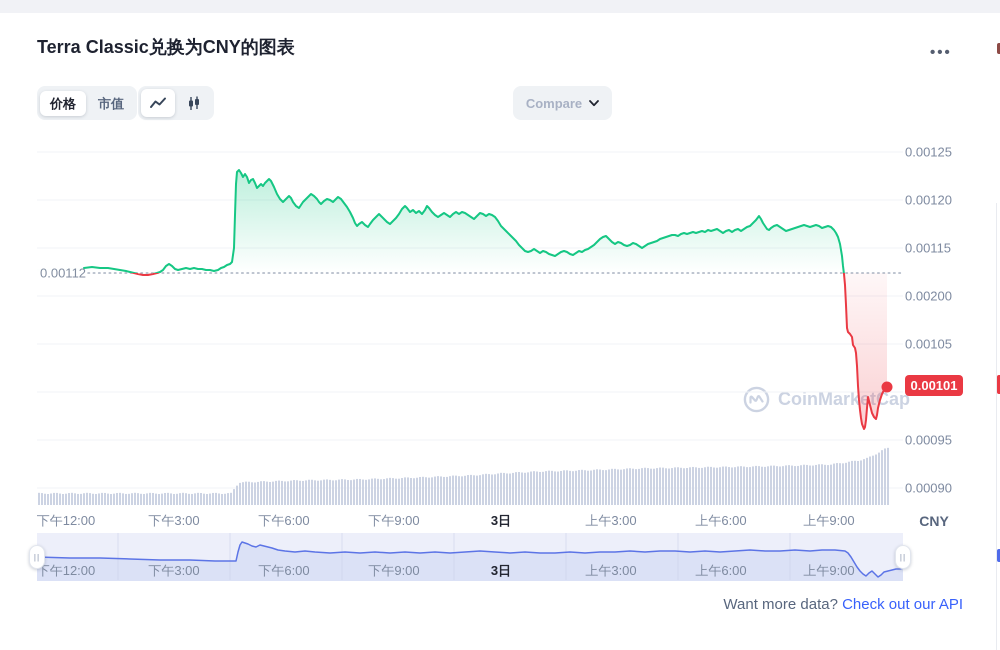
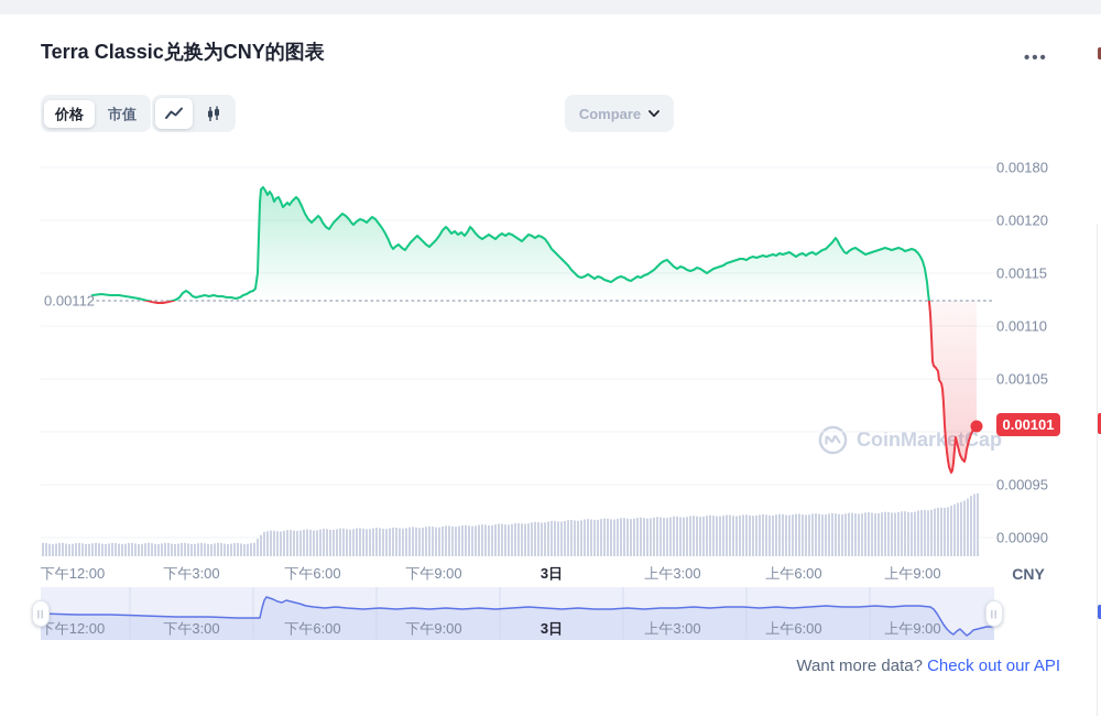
  Terra Classic兑换为CNY的图表
  •••
  价格
  市值
  Compare
  CoinMarkCap
  0.00112
  0.00101
  CNY
  ||
  ||
  Want more data? Check out our API
- 0.00125
+ 0.00180
  0.00120
  0.00115
- 0.00200
+ 0.00110
  0.00105
  0.00095
  0.00090
  下午12:00
  下午3:00
  下午6:00
  下午9:00
  3日
  上午3:00
  上午6:00
  上午9:00
  下午12:00
  下午3:00
  下午6:00
  下午9:00
  3日
  上午3:00
  上午6:00
  上午9:00
